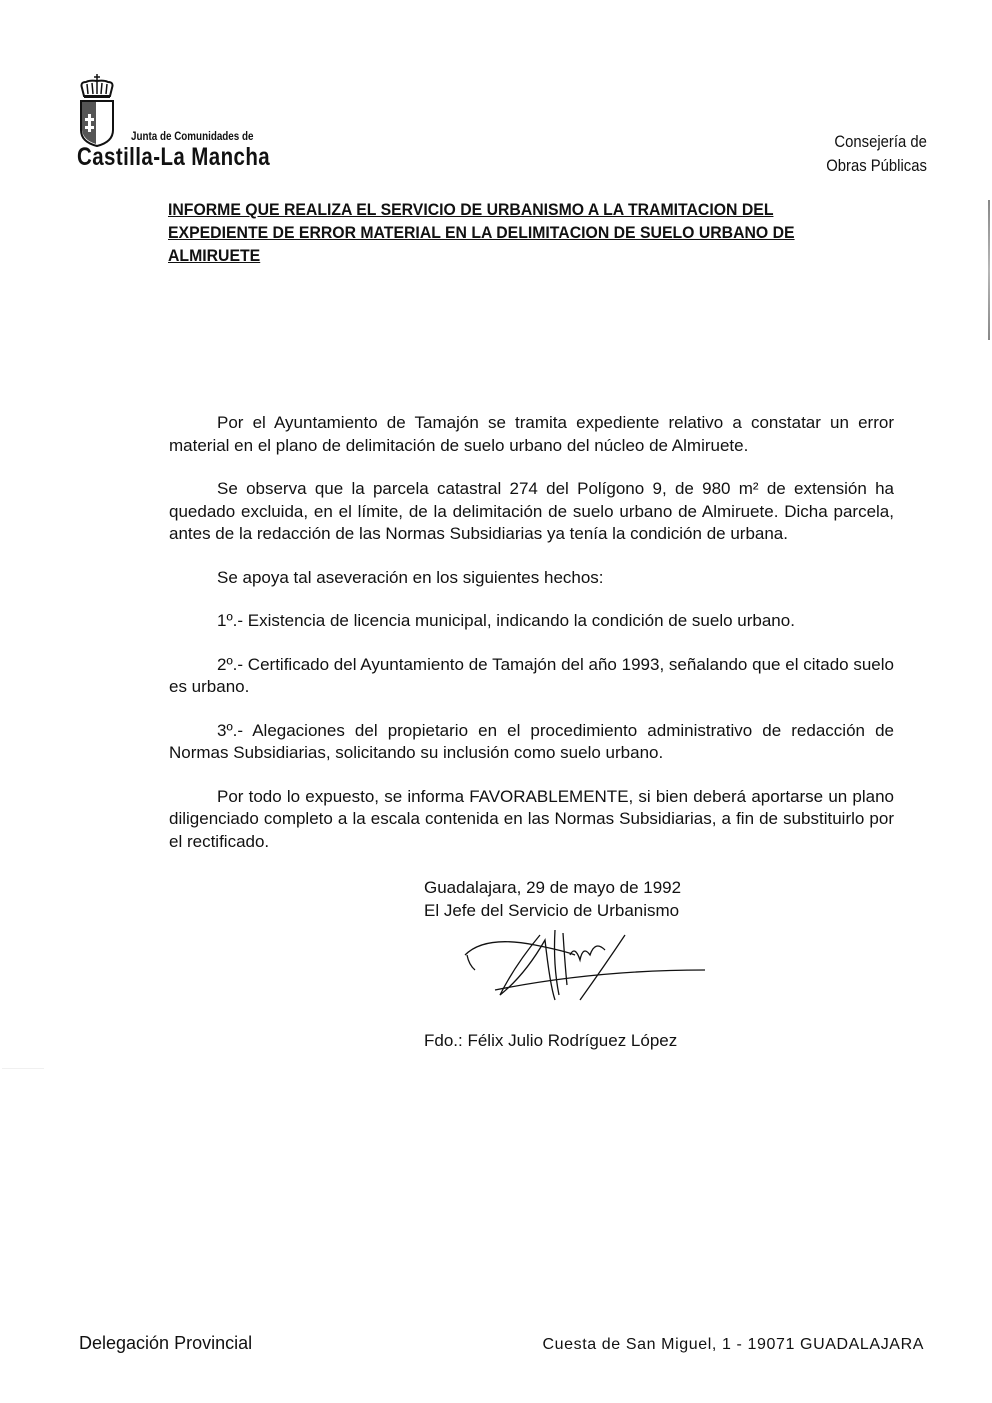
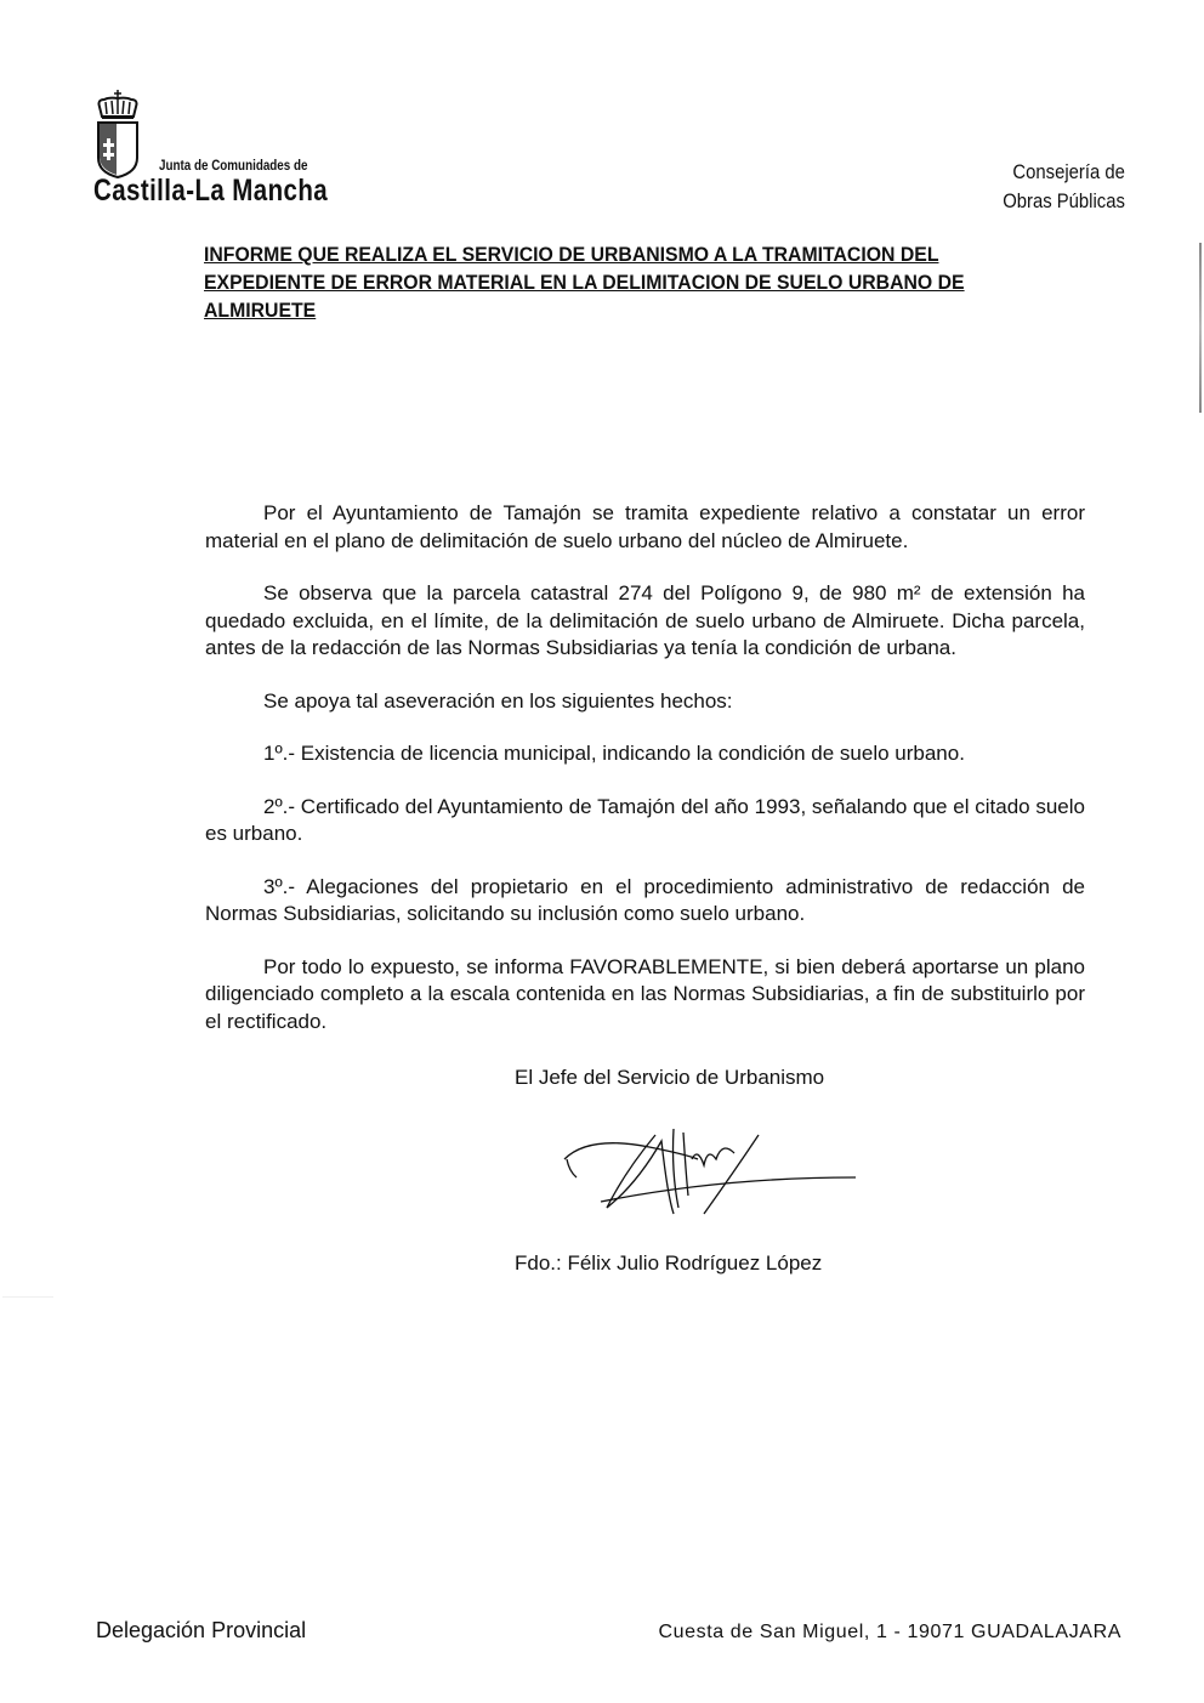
  Junta de Comunidades de
  Castilla-La Mancha
  Consejería de
  Obras Públicas
  INFORME QUE REALIZA EL SERVICIO DE URBANISMO A LA TRAMITACION DEL EXPEDIENTE DE ERROR MATERIAL EN LA DELIMITACION DE SUELO URBANO DE ALMIRUETE
  Por el Ayuntamiento de Tamajón se tramita expediente relativo a constatar un error material en el plano de delimitación de suelo urbano del núcleo de Almiruete.
  Se observa que la parcela catastral 274 del Polígono 9, de 980 m² de extensión ha quedado excluida, en el límite, de la delimitación de suelo urbano de Almiruete. Dicha parcela, antes de la redacción de las Normas Subsidiarias ya tenía la condición de urbana.
  Se apoya tal aseveración en los siguientes hechos:
  1º.- Existencia de licencia municipal, indicando la condición de suelo urbano.
  2º.- Certificado del Ayuntamiento de Tamajón del año 1993, señalando que el citado suelo es urbano.
  3º.- Alegaciones del propietario en el procedimiento administrativo de redacción de Normas Subsidiarias, solicitando su inclusión como suelo urbano.
  Por todo lo expuesto, se informa FAVORABLEMENTE, si bien deberá aportarse un plano diligenciado completo a la escala contenida en las Normas Subsidiarias, a fin de substituirlo por el rectificado.
- Guadalajara, 29 de mayo de 1992
  El Jefe del Servicio de Urbanismo
  Fdo.: Félix Julio Rodríguez López
  Delegación Provincial
  Cuesta de San Miguel, 1 - 19071 GUADALAJARA
